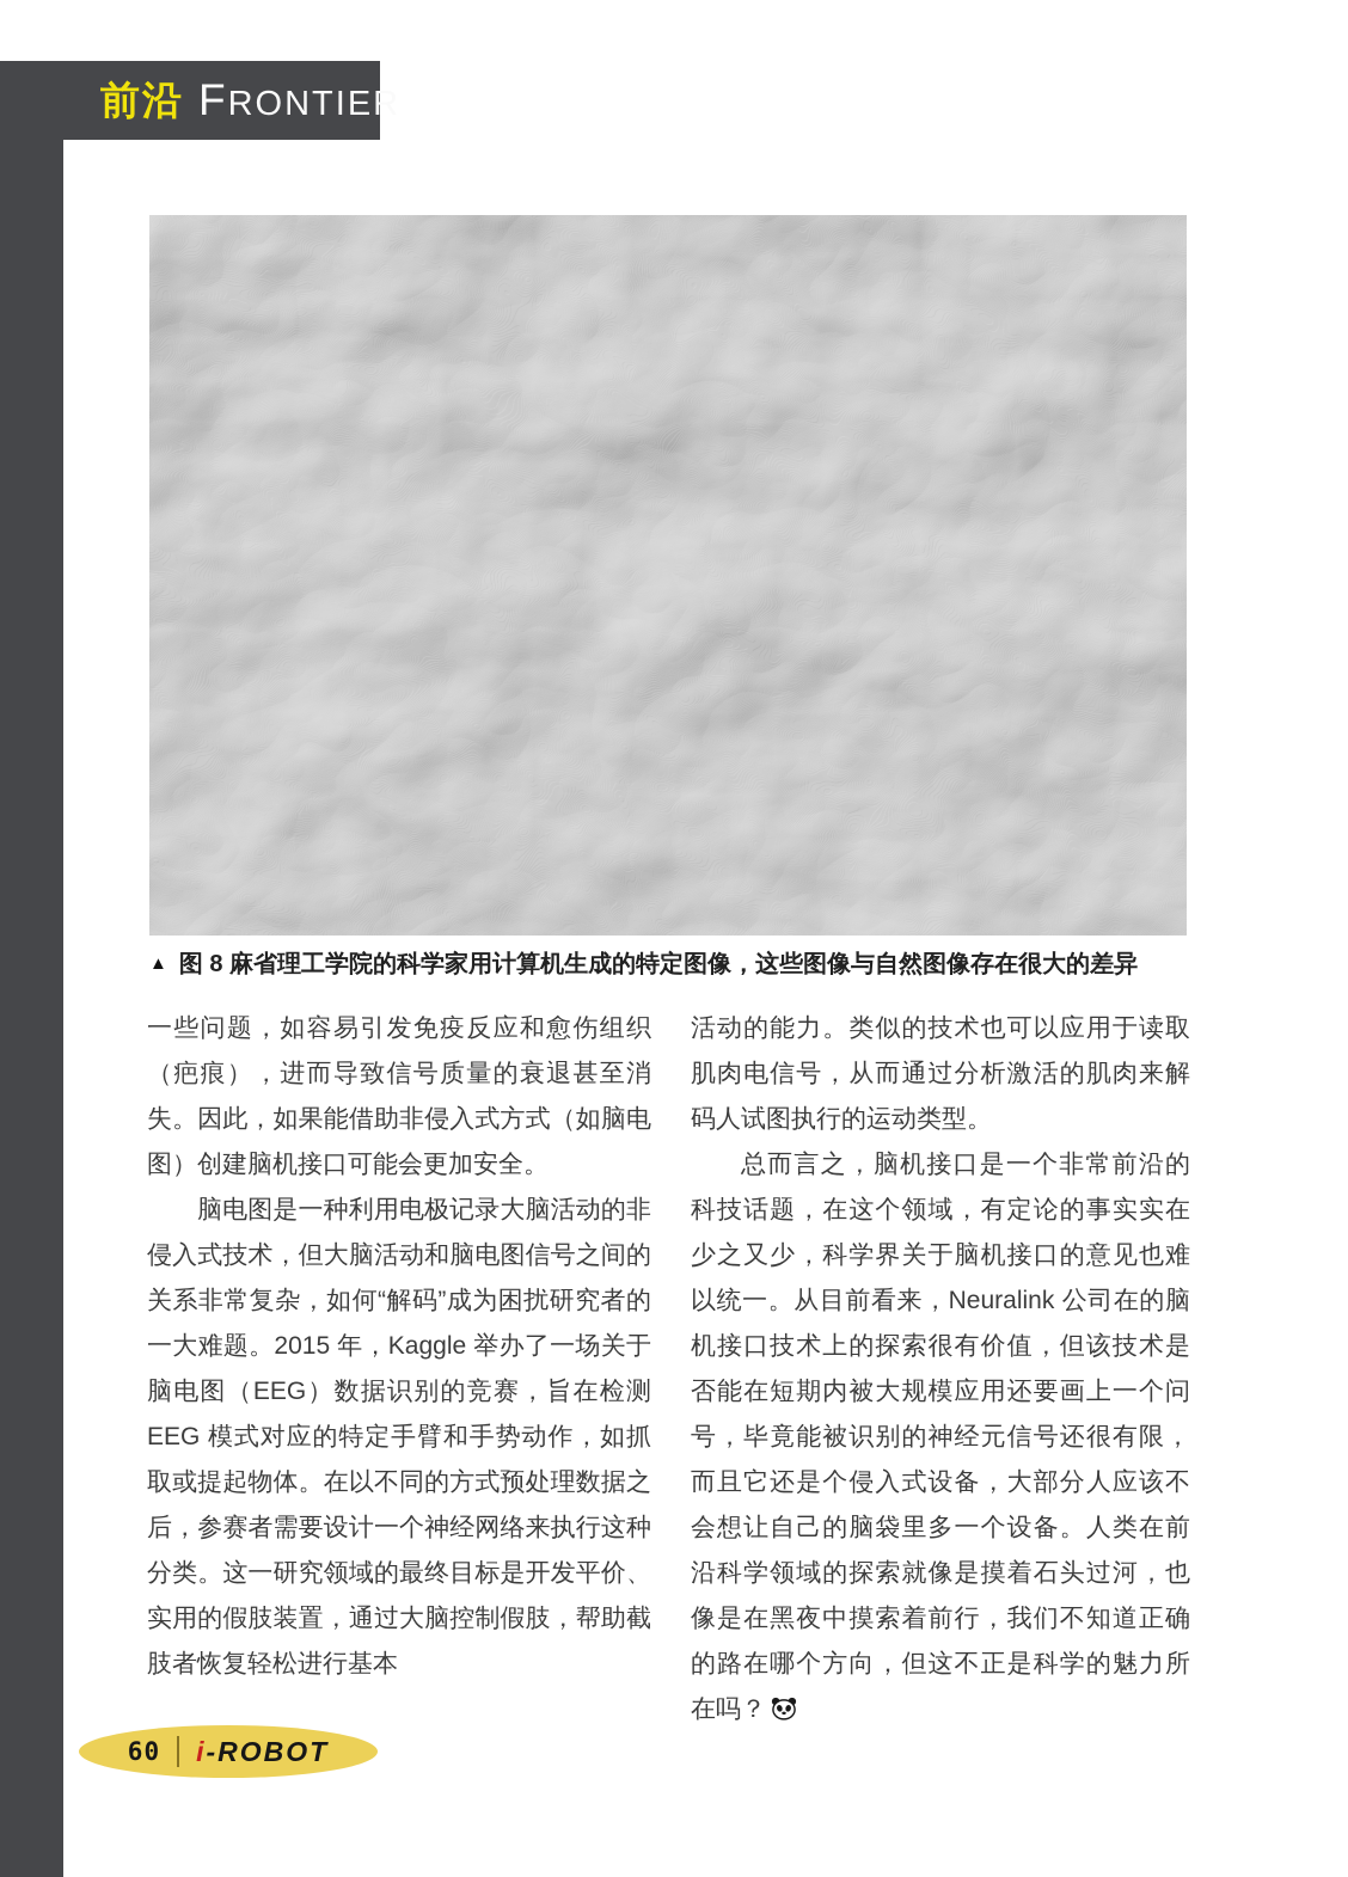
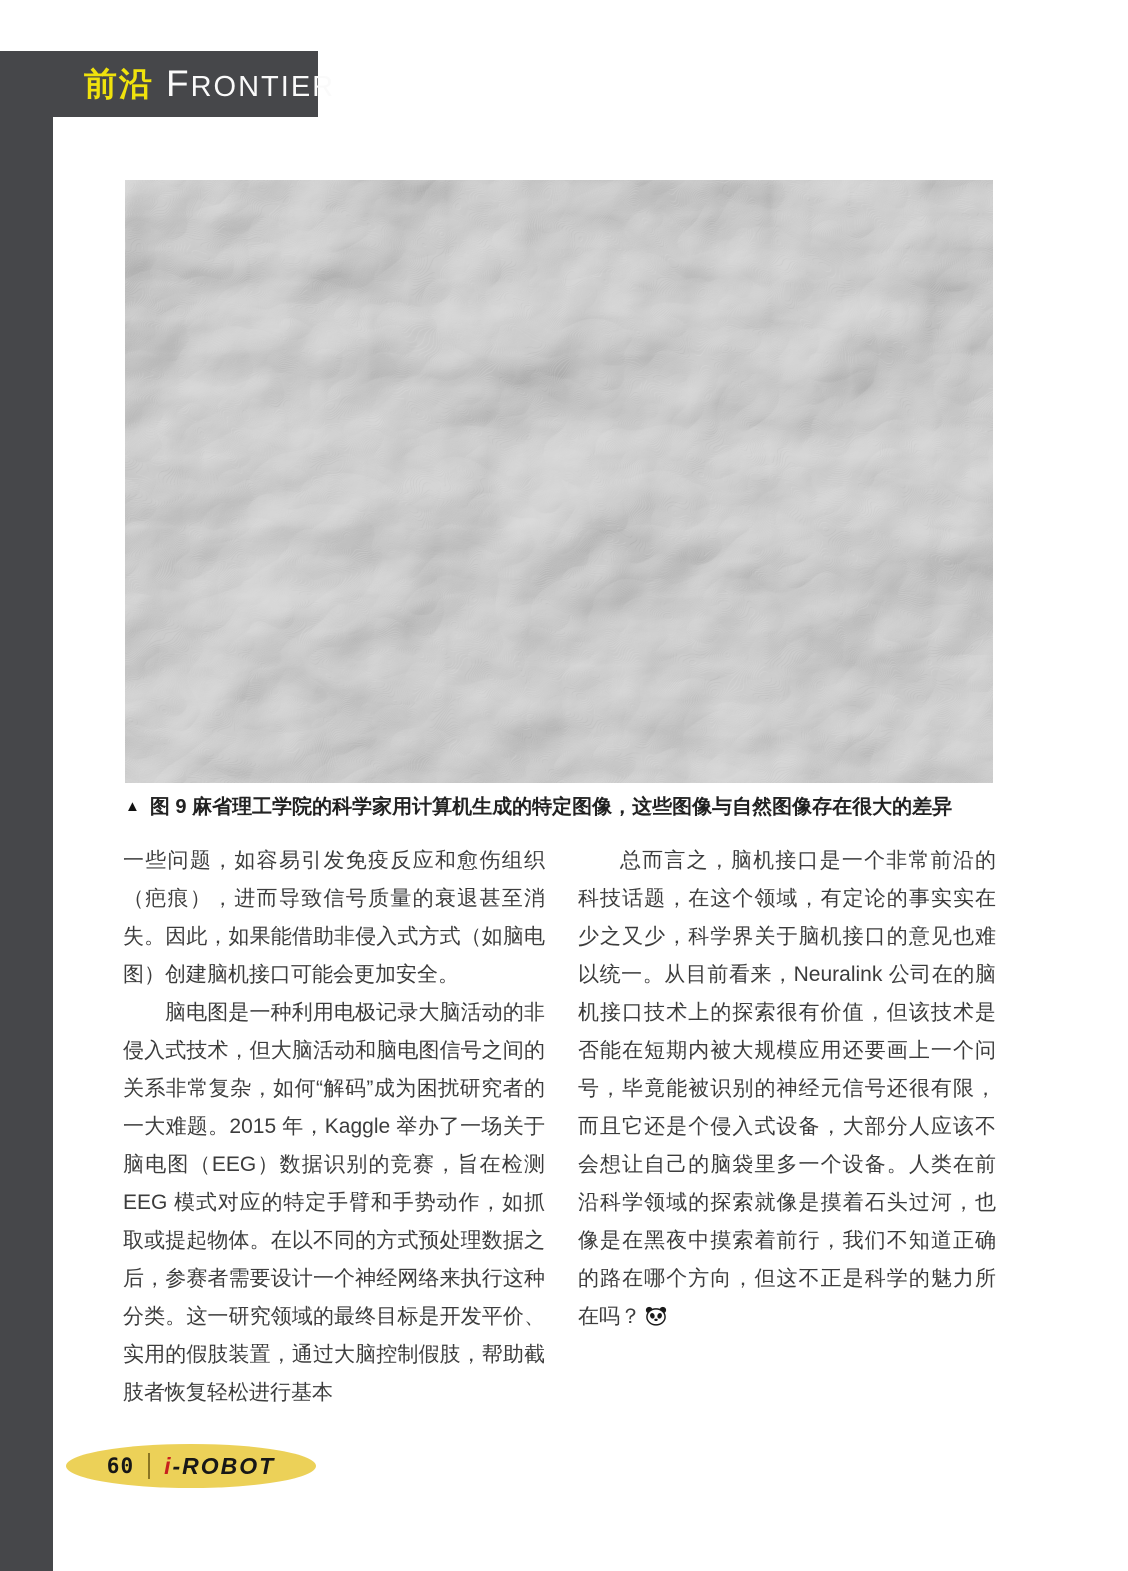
  前沿
  FRONTIER
  ▲
- 图 8 麻省理工学院的科学家用计算机生成的特定图像，这些图像与自然图像存在很大的差异
+ 图 9 麻省理工学院的科学家用计算机生成的特定图像，这些图像与自然图像存在很大的差异
  一些问题，如容易引发免疫反应和愈伤组织（疤痕），进而导致信号质量的衰退甚至消失。因此，如果能借助非侵入式方式（如脑电图）创建脑机接口可能会更加安全。
  脑电图是一种利用电极记录大脑活动的非侵入式技术，但大脑活动和脑电图信号之间的关系非常复杂，如何“解码”成为困扰研究者的一大难题。2015 年，Kaggle 举办了一场关于脑电图（EEG）数据识别的竞赛，旨在检测 EEG 模式对应的特定手臂和手势动作，如抓取或提起物体。在以不同的方式预处理数据之后，参赛者需要设计一个神经网络来执行这种分类。这一研究领域的最终目标是开发平价、实用的假肢装置，通过大脑控制假肢，帮助截肢者恢复轻松进行基本
- 活动的能力。类似的技术也可以应用于读取肌肉电信号，从而通过分析激活的肌肉来解码人试图执行的运动类型。
  总而言之，脑机接口是一个非常前沿的科技话题，在这个领域，有定论的事实实在少之又少，科学界关于脑机接口的意见也难以统一。从目前看来，Neuralink 公司在的脑机接口技术上的探索很有价值，但该技术是否能在短期内被大规模应用还要画上一个问号，毕竟能被识别的神经元信号还很有限，而且它还是个侵入式设备，大部分人应该不会想让自己的脑袋里多一个设备。人类在前沿科学领域的探索就像是摸着石头过河，也像是在黑夜中摸索着前行，我们不知道正确的路在哪个方向，但这不正是科学的魅力所在吗？
  60
  i-ROBOT
